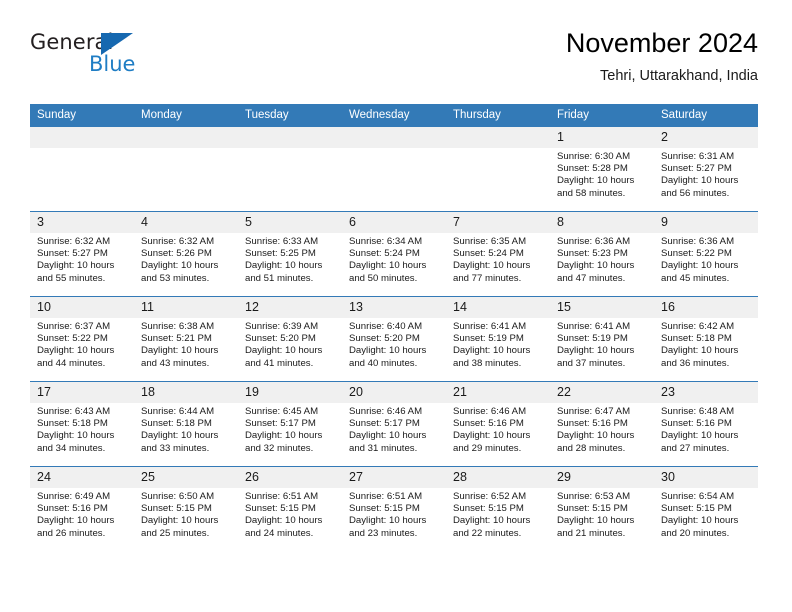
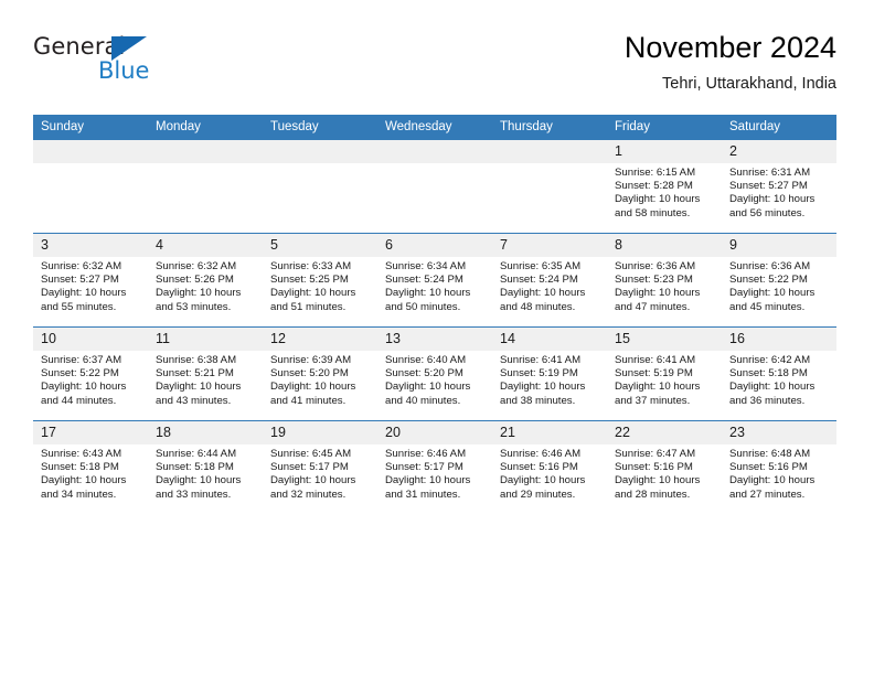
  General
  Blue
  November 2024
  Tehri, Uttarakhand, India
  Sunday	Monday	Tuesday	Wednesday	Thursday	Friday	Saturday
- 					1Sunrise: 6:30 AMSunset: 5:28 PMDaylight: 10 hours and 58 minutes.	2Sunrise: 6:31 AMSunset: 5:27 PMDaylight: 10 hours and 56 minutes.
+ 					1Sunrise: 6:15 AMSunset: 5:28 PMDaylight: 10 hours and 58 minutes.	2Sunrise: 6:31 AMSunset: 5:27 PMDaylight: 10 hours and 56 minutes.
- 3Sunrise: 6:32 AMSunset: 5:27 PMDaylight: 10 hours and 55 minutes.	4Sunrise: 6:32 AMSunset: 5:26 PMDaylight: 10 hours and 53 minutes.	5Sunrise: 6:33 AMSunset: 5:25 PMDaylight: 10 hours and 51 minutes.	6Sunrise: 6:34 AMSunset: 5:24 PMDaylight: 10 hours and 50 minutes.	7Sunrise: 6:35 AMSunset: 5:24 PMDaylight: 10 hours and 77 minutes.	8Sunrise: 6:36 AMSunset: 5:23 PMDaylight: 10 hours and 47 minutes.	9Sunrise: 6:36 AMSunset: 5:22 PMDaylight: 10 hours and 45 minutes.
+ 3Sunrise: 6:32 AMSunset: 5:27 PMDaylight: 10 hours and 55 minutes.	4Sunrise: 6:32 AMSunset: 5:26 PMDaylight: 10 hours and 53 minutes.	5Sunrise: 6:33 AMSunset: 5:25 PMDaylight: 10 hours and 51 minutes.	6Sunrise: 6:34 AMSunset: 5:24 PMDaylight: 10 hours and 50 minutes.	7Sunrise: 6:35 AMSunset: 5:24 PMDaylight: 10 hours and 48 minutes.	8Sunrise: 6:36 AMSunset: 5:23 PMDaylight: 10 hours and 47 minutes.	9Sunrise: 6:36 AMSunset: 5:22 PMDaylight: 10 hours and 45 minutes.
  10Sunrise: 6:37 AMSunset: 5:22 PMDaylight: 10 hours and 44 minutes.	11Sunrise: 6:38 AMSunset: 5:21 PMDaylight: 10 hours and 43 minutes.	12Sunrise: 6:39 AMSunset: 5:20 PMDaylight: 10 hours and 41 minutes.	13Sunrise: 6:40 AMSunset: 5:20 PMDaylight: 10 hours and 40 minutes.	14Sunrise: 6:41 AMSunset: 5:19 PMDaylight: 10 hours and 38 minutes.	15Sunrise: 6:41 AMSunset: 5:19 PMDaylight: 10 hours and 37 minutes.	16Sunrise: 6:42 AMSunset: 5:18 PMDaylight: 10 hours and 36 minutes.
  17Sunrise: 6:43 AMSunset: 5:18 PMDaylight: 10 hours and 34 minutes.	18Sunrise: 6:44 AMSunset: 5:18 PMDaylight: 10 hours and 33 minutes.	19Sunrise: 6:45 AMSunset: 5:17 PMDaylight: 10 hours and 32 minutes.	20Sunrise: 6:46 AMSunset: 5:17 PMDaylight: 10 hours and 31 minutes.	21Sunrise: 6:46 AMSunset: 5:16 PMDaylight: 10 hours and 29 minutes.	22Sunrise: 6:47 AMSunset: 5:16 PMDaylight: 10 hours and 28 minutes.	23Sunrise: 6:48 AMSunset: 5:16 PMDaylight: 10 hours and 27 minutes.
- 24Sunrise: 6:49 AMSunset: 5:16 PMDaylight: 10 hours and 26 minutes.	25Sunrise: 6:50 AMSunset: 5:15 PMDaylight: 10 hours and 25 minutes.	26Sunrise: 6:51 AMSunset: 5:15 PMDaylight: 10 hours and 24 minutes.	27Sunrise: 6:51 AMSunset: 5:15 PMDaylight: 10 hours and 23 minutes.	28Sunrise: 6:52 AMSunset: 5:15 PMDaylight: 10 hours and 22 minutes.	29Sunrise: 6:53 AMSunset: 5:15 PMDaylight: 10 hours and 21 minutes.	30Sunrise: 6:54 AMSunset: 5:15 PMDaylight: 10 hours and 20 minutes.
